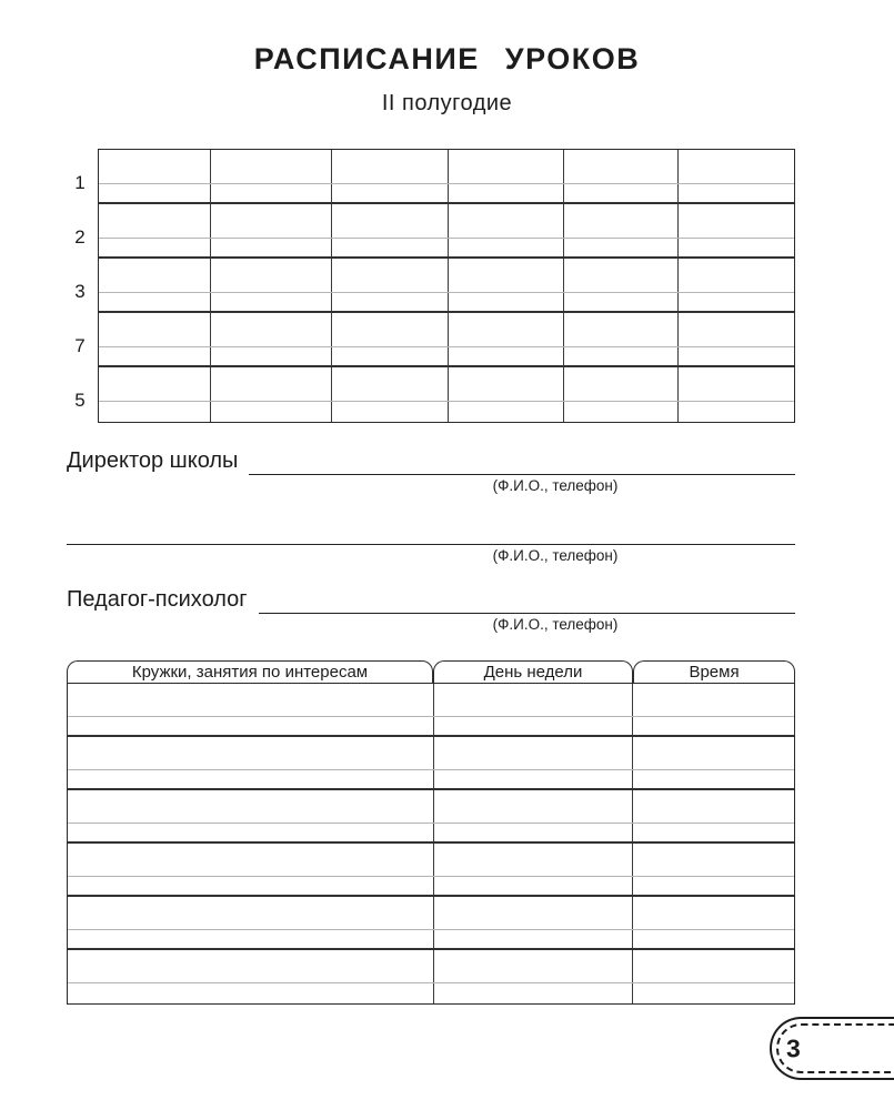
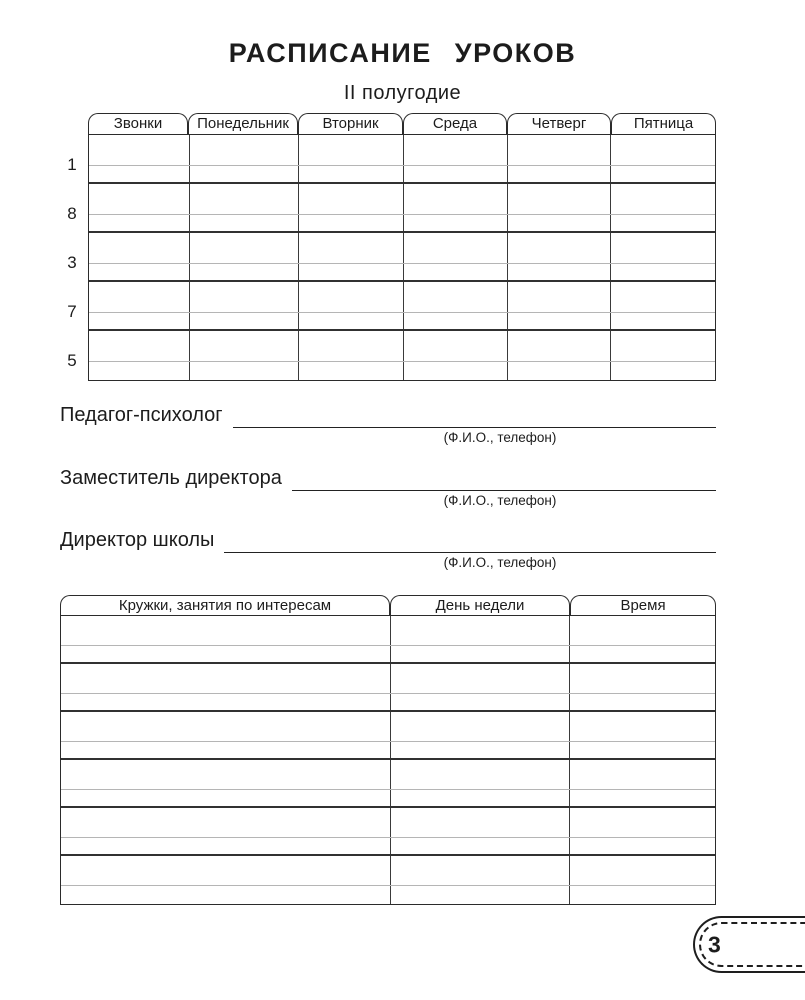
  РАСПИСАНИЕ УРОКОВ
  II полугодие
+ Звонки
+ Понедельник
+ Вторник
+ Среда
+ Четверг
+ Пятница
  1
- 2
+ 8
  3
  7
  5
- Директор школы
+ Педагог-психолог
  (Ф.И.О., телефон)
+ Заместитель директора
  (Ф.И.О., телефон)
- Педагог-психолог
+ Директор школы
  (Ф.И.О., телефон)
  Кружки, занятия по интересам
  День недели
  Время
  3
